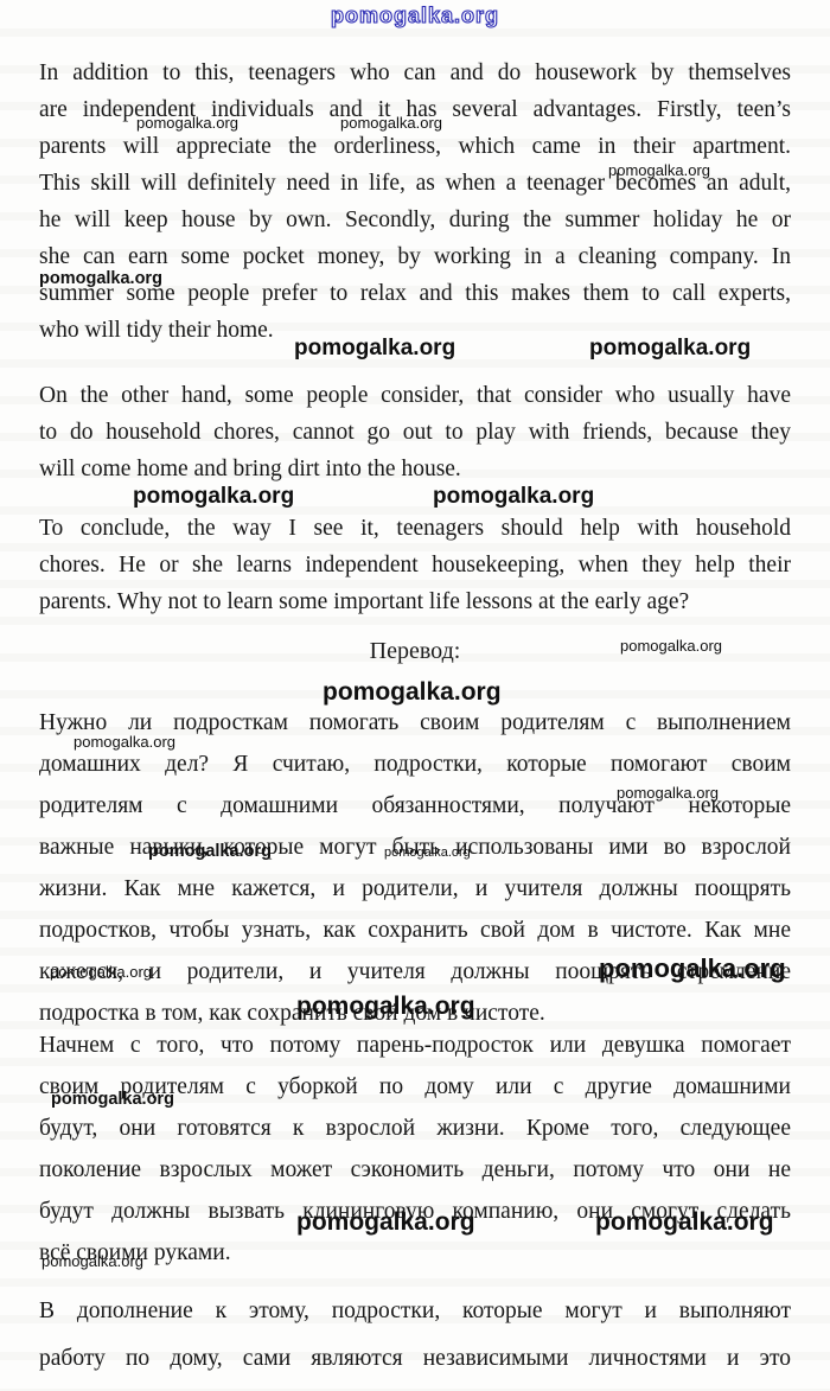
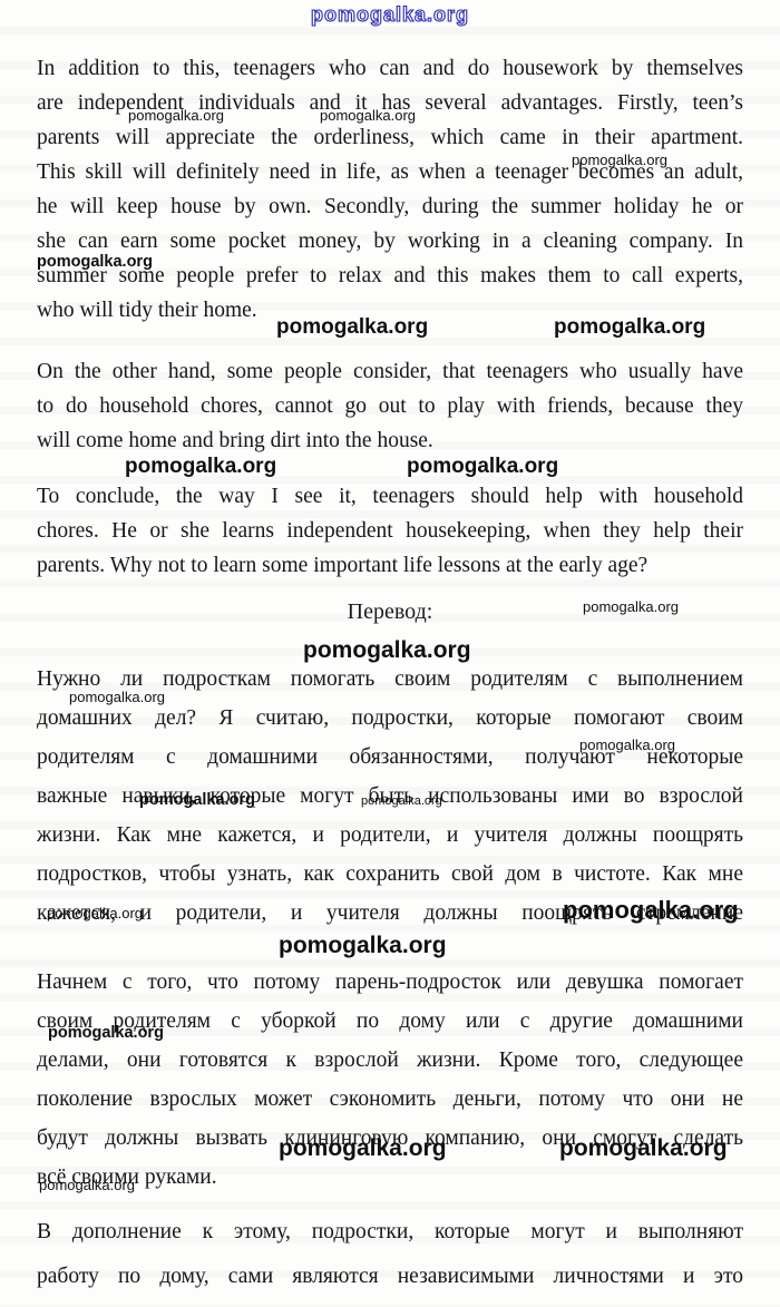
  pomogalka.org
  In addition to this, teenagers who can and do housework by themselves
  are independent individuals and it has several advantages. Firstly, teen’s
  parents will appreciate the orderliness, which came in their apartment.
  This skill will definitely need in life, as when a teenager becomes an adult,
  he will keep house by own. Secondly, during the summer holiday he or
  she can earn some pocket money, by working in a cleaning company. In
  summer some people prefer to relax and this makes them to call experts,
  who will tidy their home.
- On the other hand, some people consider, that consider who usually have
+ On the other hand, some people consider, that teenagers who usually have
  to do household chores, cannot go out to play with friends, because they
  will come home and bring dirt into the house.
  To conclude, the way I see it, teenagers should help with household
  chores. He or she learns independent housekeeping, when they help their
  parents. Why not to learn some important life lessons at the early age?
  Перевод:
  Нужно ли подросткам помогать своим родителям с выполнением
  домашних дел? Я считаю, подростки, которые помогают своим
  родителям с домашними обязанностями, получают некоторые
  важные навыки, которые могут быть использованы ими во взрослой
  жизни. Как мне кажется, и родители, и учителя должны поощрять
  подростков, чтобы узнать, как сохранить свой дом в чистоте. Как мне
  кажется, и родители, и учителя должны поощрять стремление
- подростка в том, как сохранить свой дом в чистоте.
  Начнем с того, что потому парень-подросток или девушка помогает
  своим родителям с уборкой по дому или с другие домашними
- будут, они готовятся к взрослой жизни. Кроме того, следующее
+ делами, они готовятся к взрослой жизни. Кроме того, следующее
  поколение взрослых может сэкономить деньги, потому что они не
  будут должны вызвать клининговую компанию, они смогут сделать
  всё своими руками.
  В дополнение к этому, подростки, которые могут и выполняют
  работу по дому, сами являются независимыми личностями и это
  pomogalka.org
  pomogalka.org
  pomogalka.org
  pomogalka.org
  pomogalka.org
  pomogalka.org
  pomogalka.org
  pomogalka.org
  pomogalka.org
  pomogalka.org
  pomogalka.org
  pomogalka.org
  pomogalka.org
  pomogalka.org
  pomogalka.org
  pomogalka.org
  pomogalka.org
  pomogalka.org
  pomogalka.org
  pomogalka.org
  pomogalka.org
